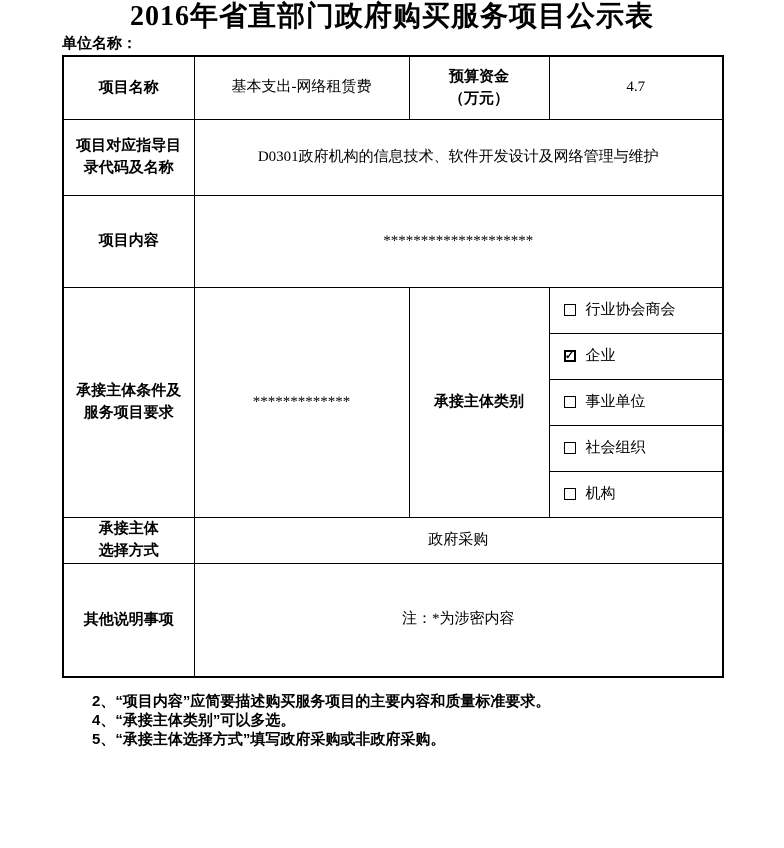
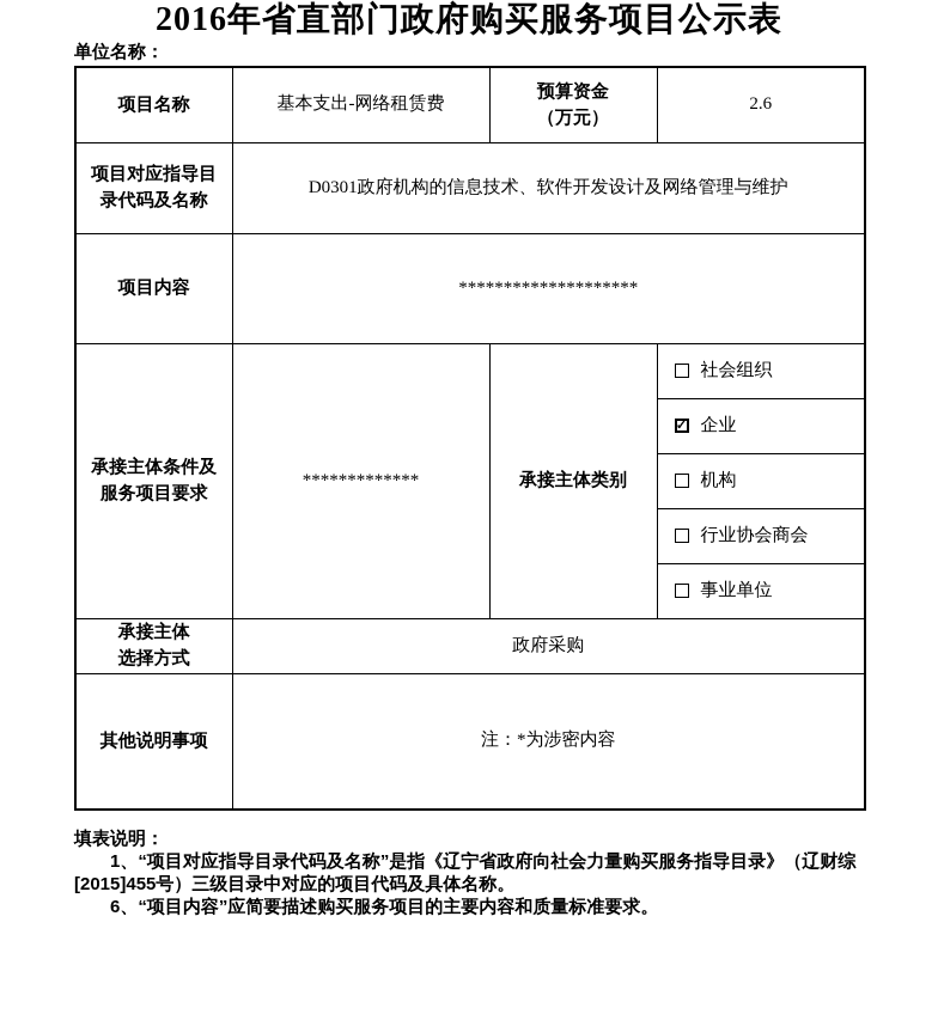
  2016年省直部门政府购买服务项目公示表
  单位名称：
- 项目名称	基本支出-网络租赁费	预算资金 （万元）	4.7
+ 项目名称	基本支出-网络租赁费	预算资金 （万元）	2.6
  项目对应指导目 录代码及名称	D0301政府机构的信息技术、软件开发设计及网络管理与维护
  项目内容	********************
- 承接主体条件及 服务项目要求	*************	承接主体类别	行业协会商会
+ 承接主体条件及 服务项目要求	*************	承接主体类别	社会组织
  ✓ 企业
- 事业单位
+ 机构
- 社会组织
+ 行业协会商会
- 机构
+ 事业单位
  承接主体 选择方式	政府采购
  其他说明事项	注：*为涉密内容
+ 填表说明：
+ 1、“项目对应指导目录代码及名称”是指《辽宁省政府向社会力量购买服务指导目录》（辽财综[2015]455号）三级目录中对应的项目代码及具体名称。
- 2、“项目内容”应简要描述购买服务项目的主要内容和质量标准要求。
+ 6、“项目内容”应简要描述购买服务项目的主要内容和质量标准要求。
- 4、“承接主体类别”可以多选。
- 5、“承接主体选择方式”填写政府采购或非政府采购。
